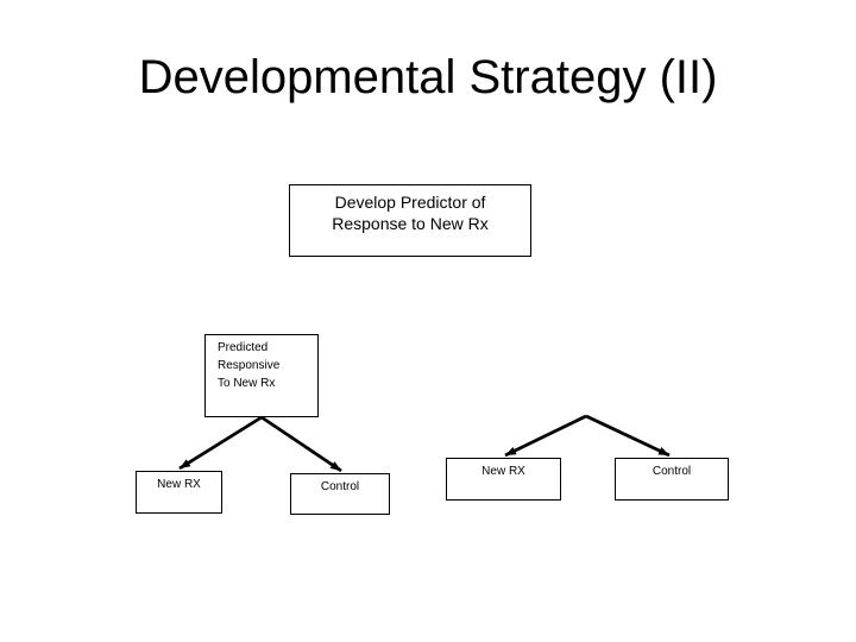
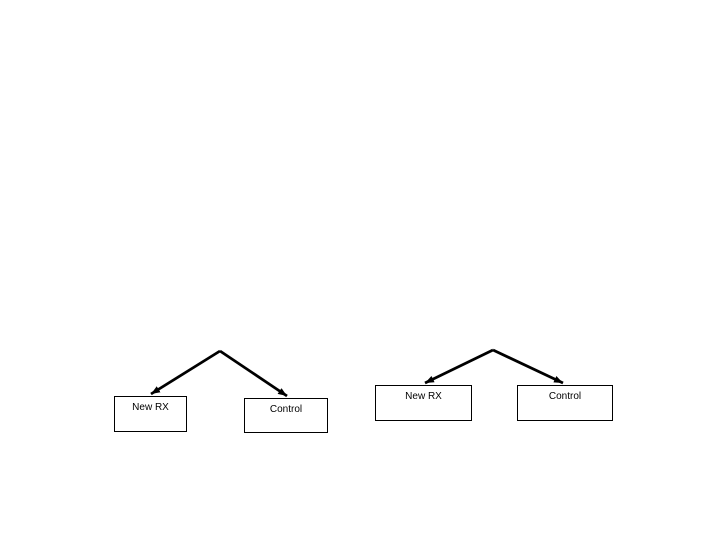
- Developmental Strategy (II)
- Develop Predictor of
- Response to New Rx
- Predicted
- Responsive
- To New Rx
  New RX
  Control
  New RX
  Control
